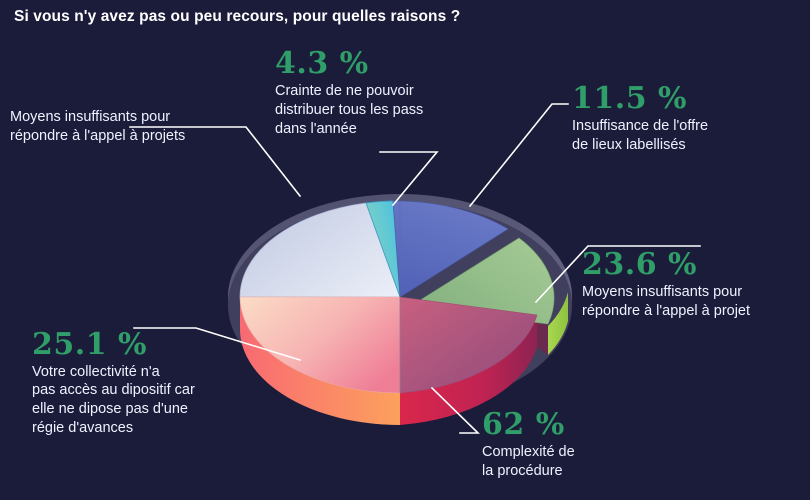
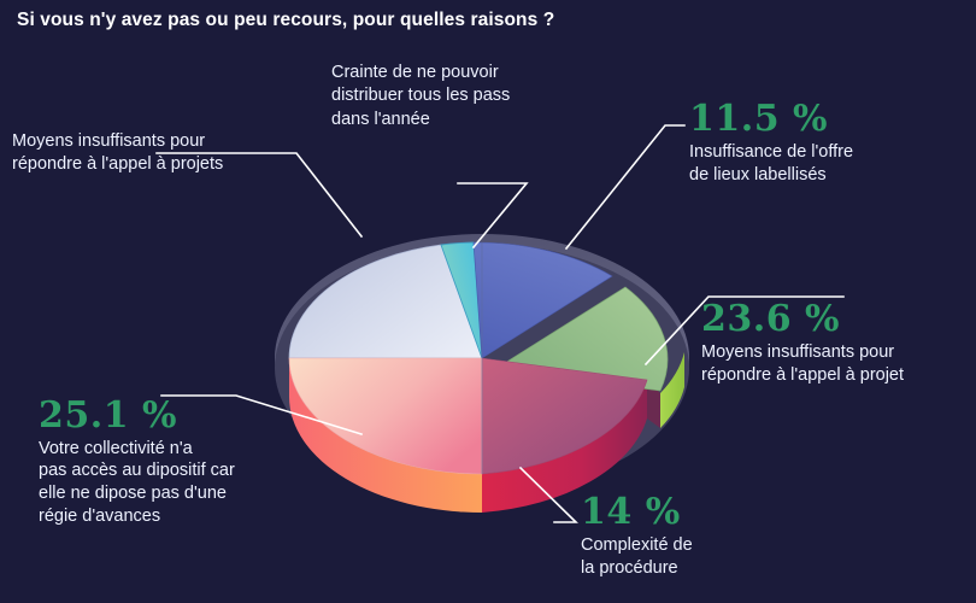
  Si vous n'y avez pas ou peu recours, pour quelles raisons ?
  Moyens insuffisants pour
  répondre à l'appel à projets
- 4.3 %
  Crainte de ne pouvoir
  distribuer tous les pass
  dans l'année
  11.5 %
  Insuffisance de l'offre
  de lieux labellisés
  23.6 %
  Moyens insuffisants pour
  répondre à l'appel à projet
- 62 %
+ 14 %
  Complexité de
  la procédure
  25.1 %
  Votre collectivité n'a
  pas accès au dipositif car
  elle ne dipose pas d'une
  régie d'avances
